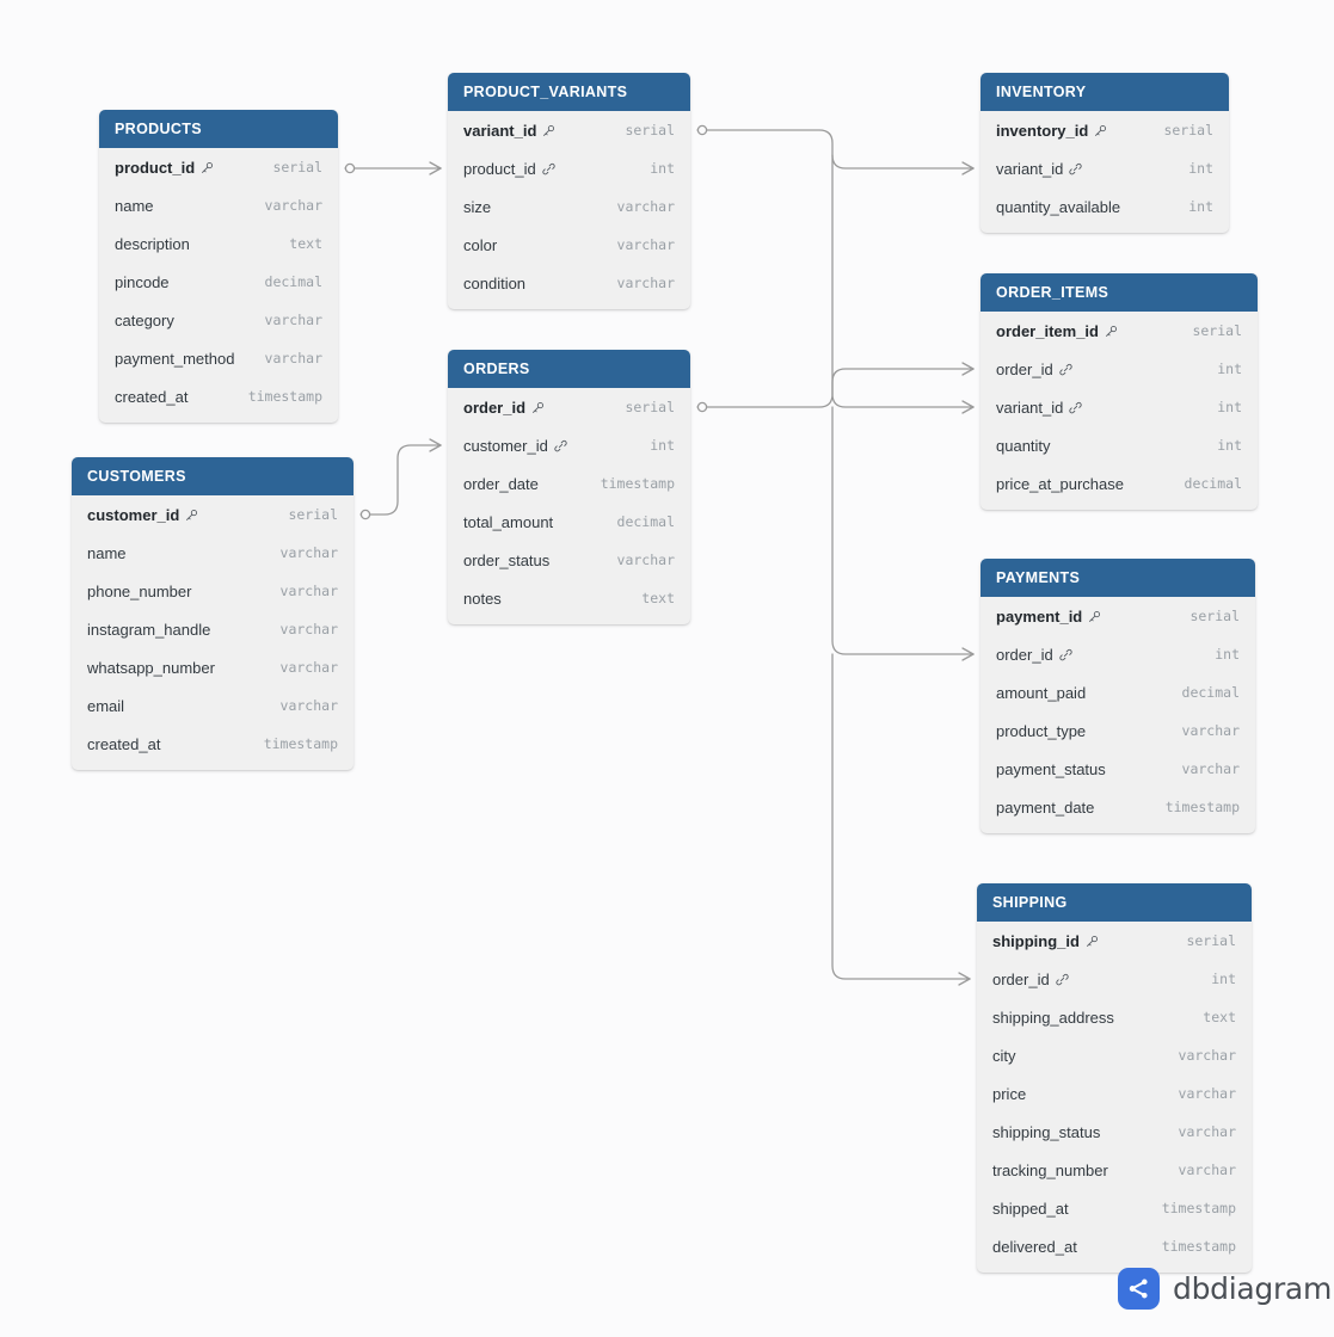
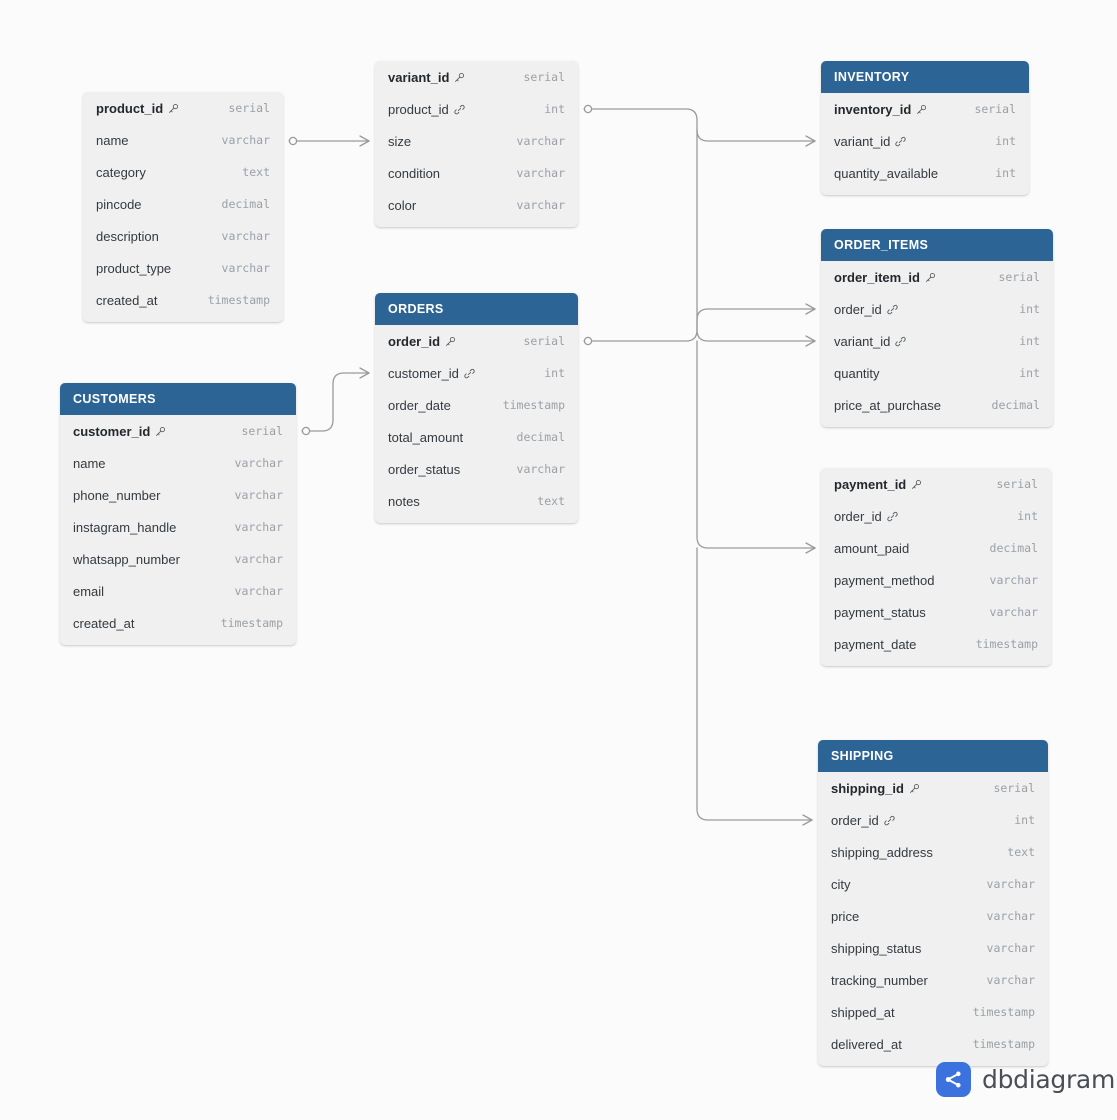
- PRODUCTS
  product_id
  serial
  name
  varchar
- description
+ category
  text
  pincode
  decimal
- category
+ description
  varchar
- payment_method
+ product_type
  varchar
  created_at
  timestamp
- PRODUCT_VARIANTS
  variant_id
  serial
  product_id
  int
  size
  varchar
- color
+ condition
  varchar
- condition
+ color
  varchar
  ORDERS
  order_id
  serial
  customer_id
  int
  order_date
  timestamp
  total_amount
  decimal
  order_status
  varchar
  notes
  text
  CUSTOMERS
  customer_id
  serial
  name
  varchar
  phone_number
  varchar
  instagram_handle
  varchar
  whatsapp_number
  varchar
  email
  varchar
  created_at
  timestamp
  INVENTORY
  inventory_id
  serial
  variant_id
  int
  quantity_available
  int
  ORDER_ITEMS
  order_item_id
  serial
  order_id
  int
  variant_id
  int
  quantity
  int
  price_at_purchase
  decimal
- PAYMENTS
  payment_id
  serial
  order_id
  int
  amount_paid
  decimal
- product_type
+ payment_method
  varchar
  payment_status
  varchar
  payment_date
  timestamp
  SHIPPING
  shipping_id
  serial
  order_id
  int
  shipping_address
  text
  city
  varchar
  price
  varchar
  shipping_status
  varchar
  tracking_number
  varchar
  shipped_at
  timestamp
  delivered_at
  timestamp
  dbdiagram
